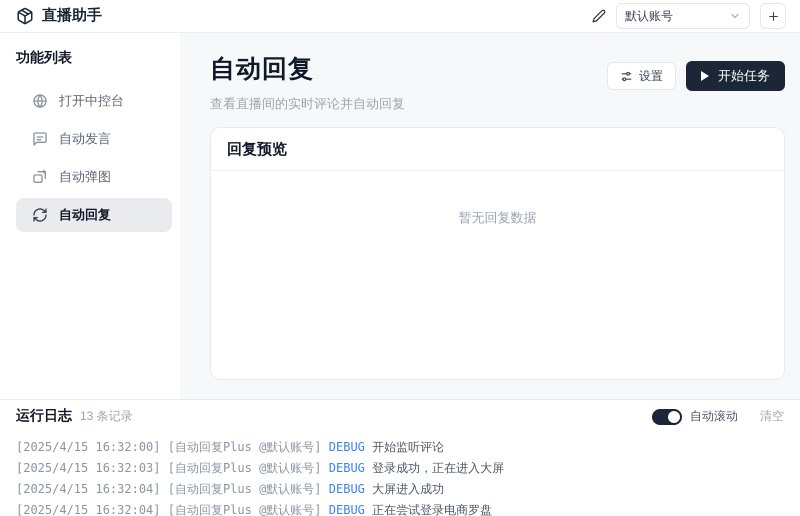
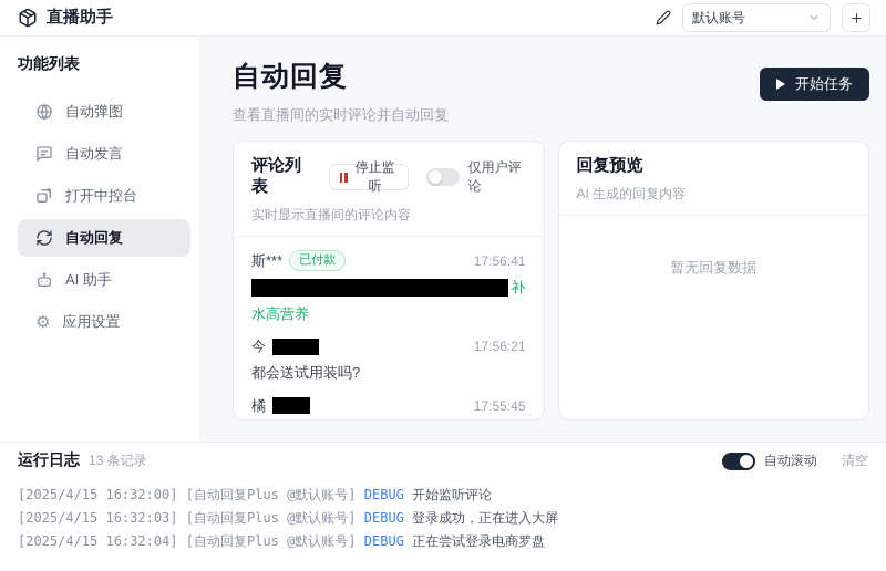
  直播助手
  默认账号
  功能列表
- 打开中控台
+ 自动弹图
  自动发言
- 自动弹图
+ 打开中控台
  自动回复
+ AI 助手
+ ⚙
+ 应用设置
  自动回复
  查看直播间的实时评论并自动回复
- 设置
  开始任务
+ 评论列表
+ 停止监听
+ 仅用户评论
+ 实时显示直播间的评论内容
+ 斯***
+ 已付款
+ 17:56:41
+ 补
+ 水高营养
+ 今
+ 17:56:21
+ 都会送试用装吗?
+ 橘
+ 17:55:45
  回复预览
+ AI 生成的回复内容
  暂无回复数据
  运行日志
  13 条记录
  自动滚动
  清空
  [2025/4/15 16:32:00] [自动回复Plus @默认账号] DEBUG 开始监听评论
  [2025/4/15 16:32:03] [自动回复Plus @默认账号] DEBUG 登录成功，正在进入大屏
- [2025/4/15 16:32:04] [自动回复Plus @默认账号] DEBUG 大屏进入成功
  [2025/4/15 16:32:04] [自动回复Plus @默认账号] DEBUG 正在尝试登录电商罗盘
